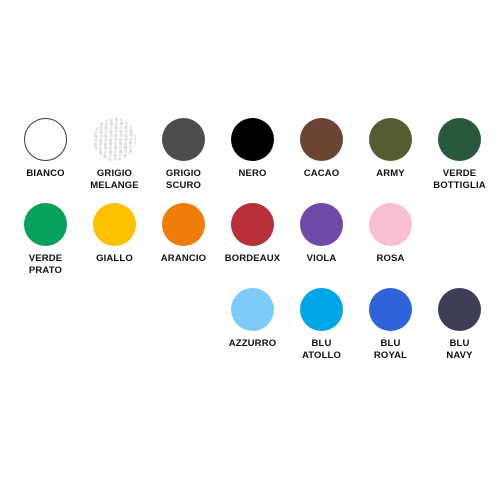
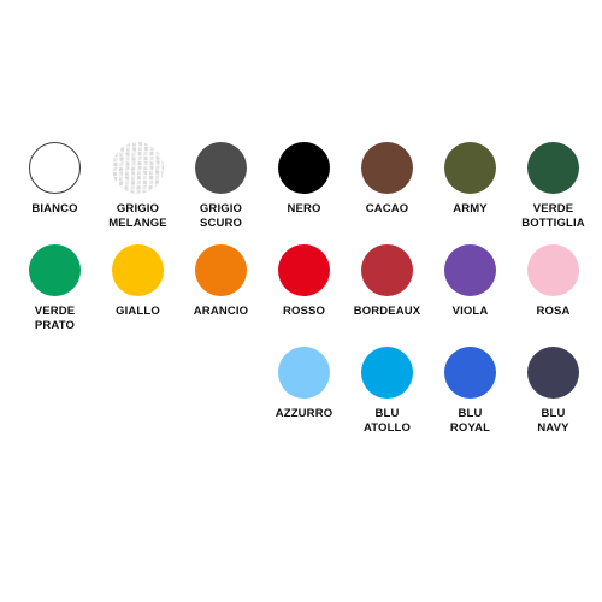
  BIANCO
  GRIGIO
  MELANGE
  GRIGIO
  SCURO
  NERO
  CACAO
  ARMY
  VERDE
  BOTTIGLIA
  VERDE
  PRATO
  GIALLO
  ARANCIO
+ ROSSO
  BORDEAUX
  VIOLA
  ROSA
  AZZURRO
  BLU
  ATOLLO
  BLU
  ROYAL
  BLU
  NAVY
